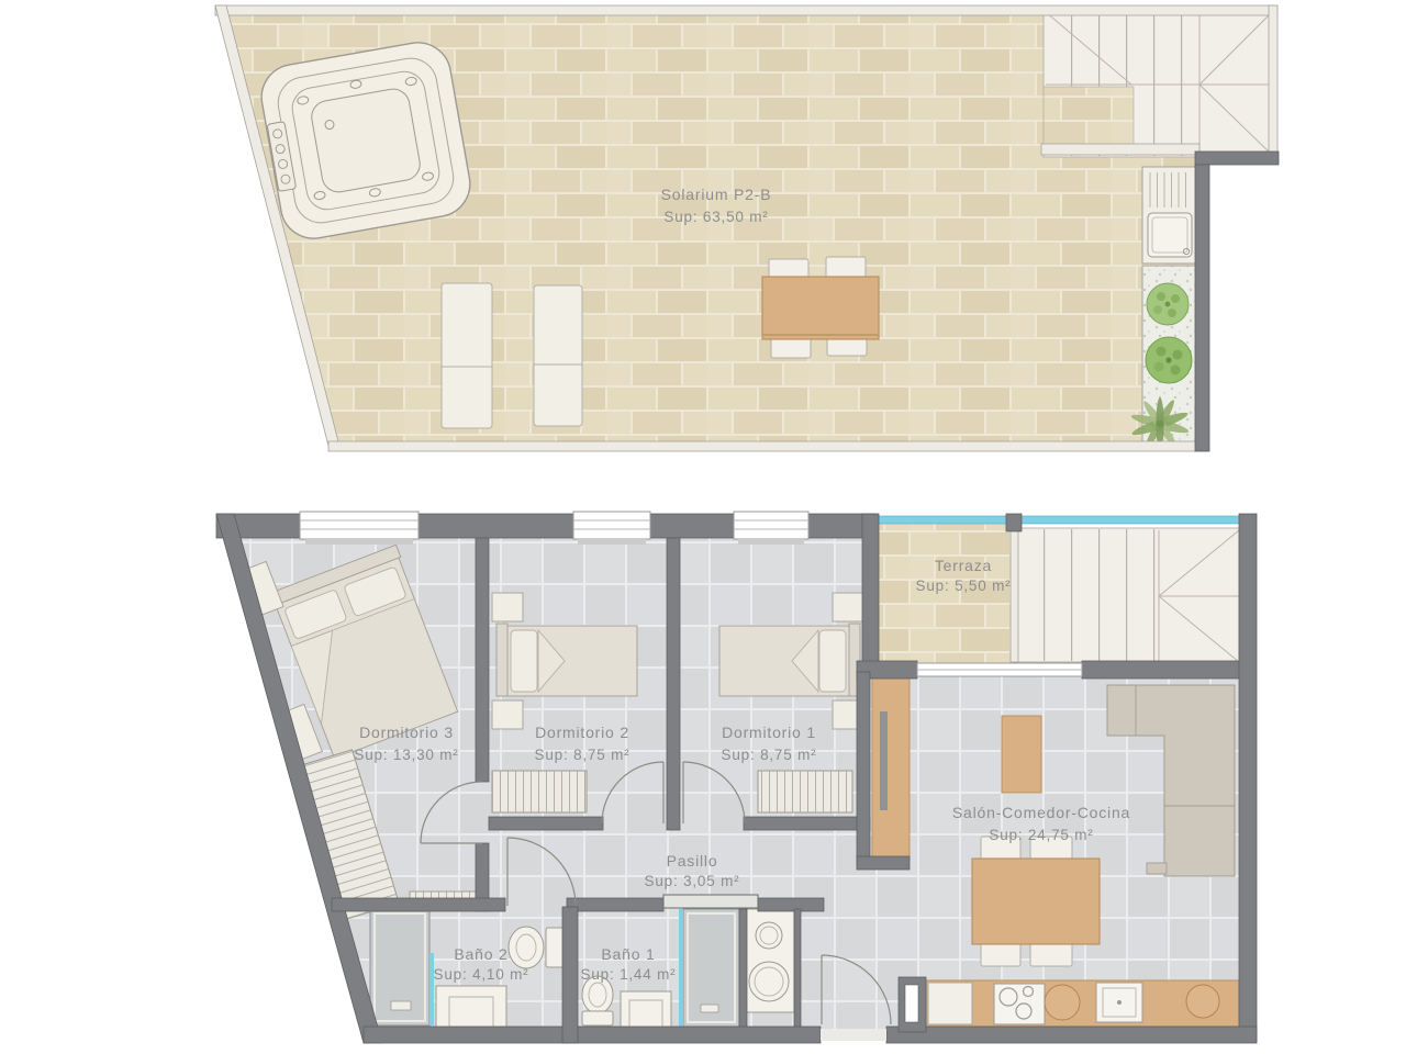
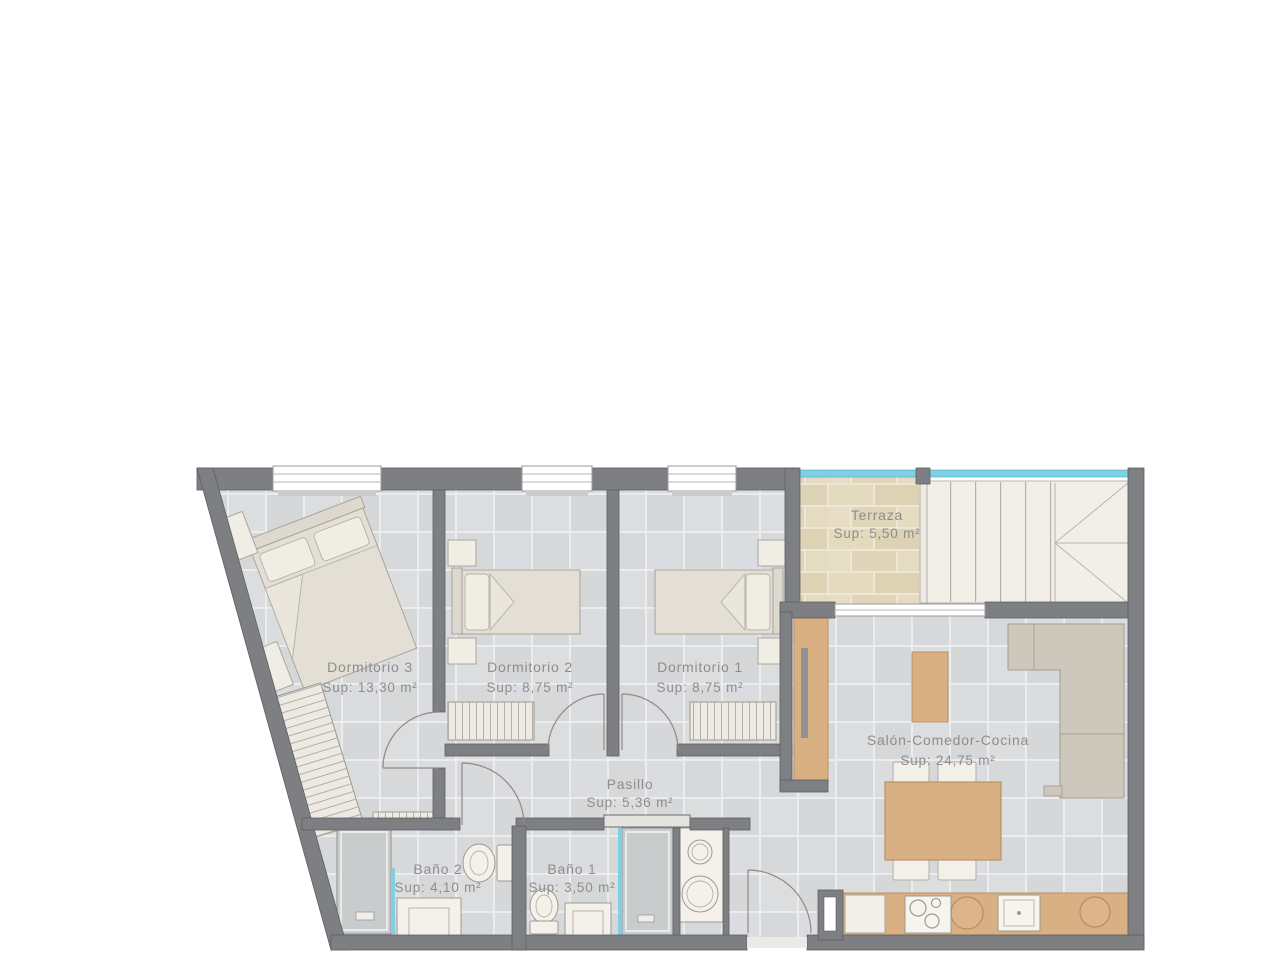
- Solarium P2-B
- Sup: 63,50 m²
  Dormitorio 3
  Sup: 13,30 m²
  Dormitorio 2
  Sup: 8,75 m²
  Dormitorio 1
  Sup: 8,75 m²
  Terraza
  Sup: 5,50 m²
  Salón-Comedor-Cocina
  Sup: 24,75 m²
  Pasillo
- Sup: 3,05 m²
+ Sup: 5,36 m²
  Baño 2
  Sup: 4,10 m²
  Baño 1
- Sup: 1,44 m²
+ Sup: 3,50 m²
